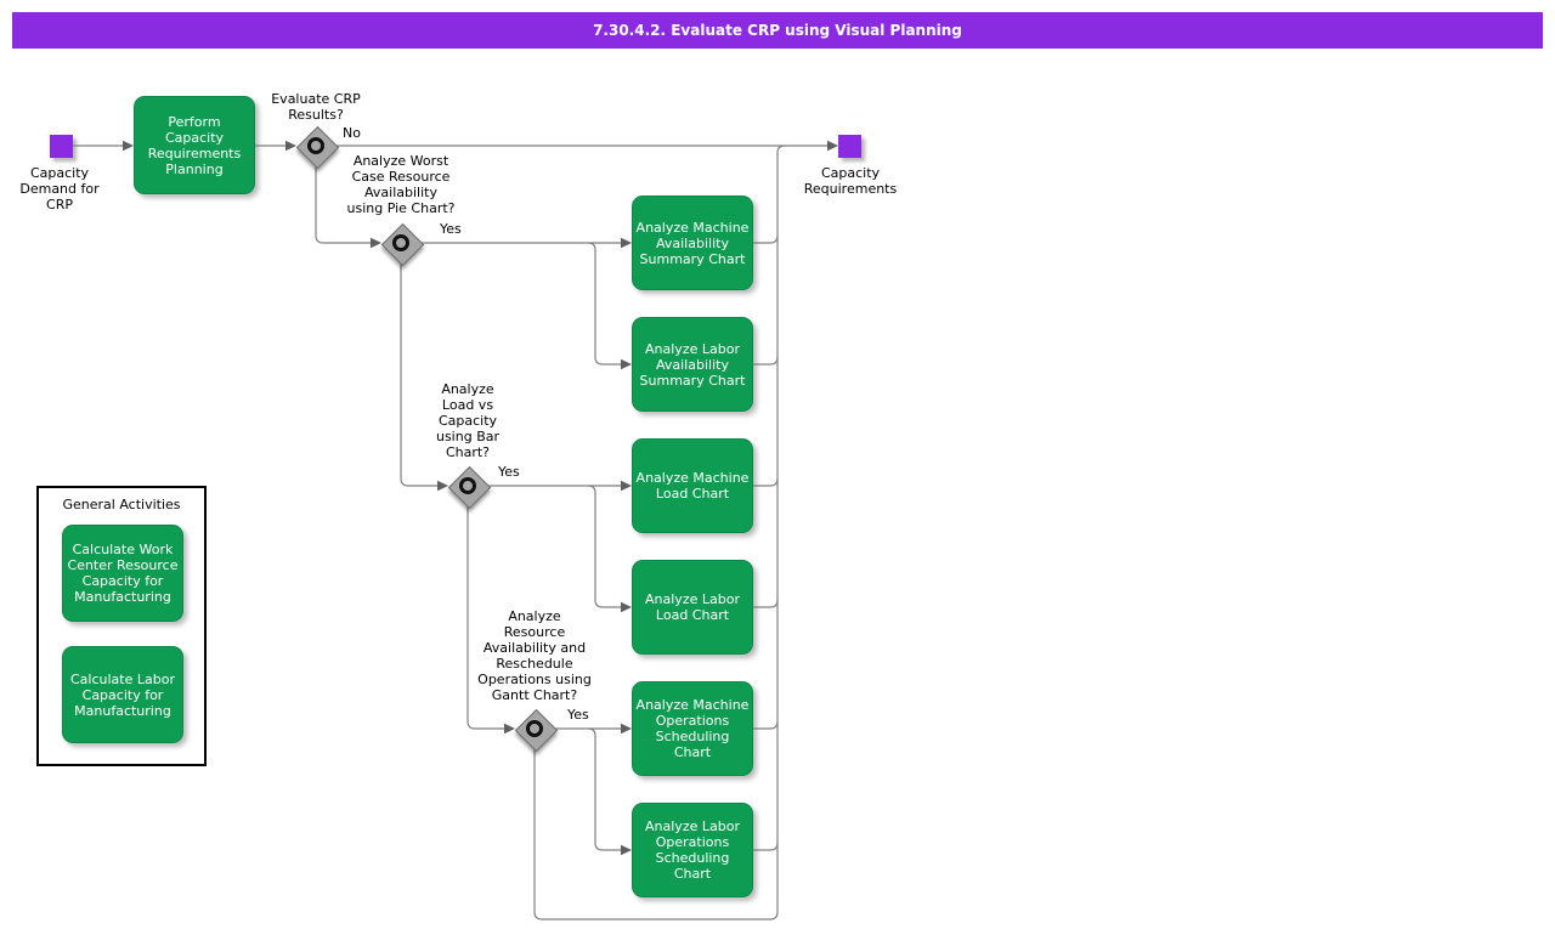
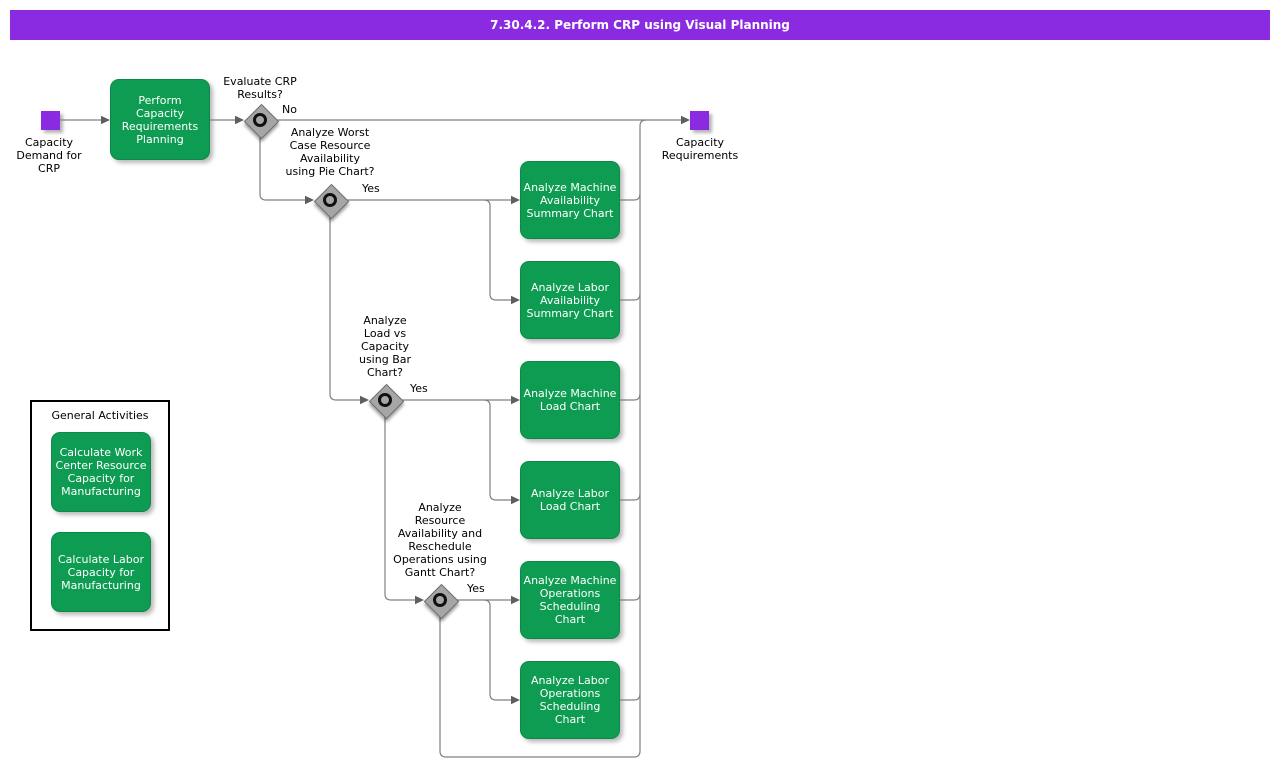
- 7.30.4.2. Evaluate CRP using Visual Planning
+ 7.30.4.2. Perform CRP using Visual Planning
  Capacity
  Demand for
  CRP
  Capacity
  Requirements
  Perform
  Capacity
  Requirements
  Planning
  Evaluate CRP
  Results?
  No
  Analyze Worst
  Case Resource
  Availability
  using Pie Chart?
  Yes
  Analyze
  Load vs
  Capacity
  using Bar
  Chart?
  Yes
  Analyze
  Resource
  Availability and
  Reschedule
  Operations using
  Gantt Chart?
  Yes
  Analyze Machine
  Availability
  Summary Chart
  Analyze Labor
  Availability
  Summary Chart
  Analyze Machine
  Load Chart
  Analyze Labor
  Load Chart
  Analyze Machine
  Operations
  Scheduling
  Chart
  Analyze Labor
  Operations
  Scheduling
  Chart
  General Activities
  Calculate Work
  Center Resource
  Capacity for
  Manufacturing
  Calculate Labor
  Capacity for
  Manufacturing
